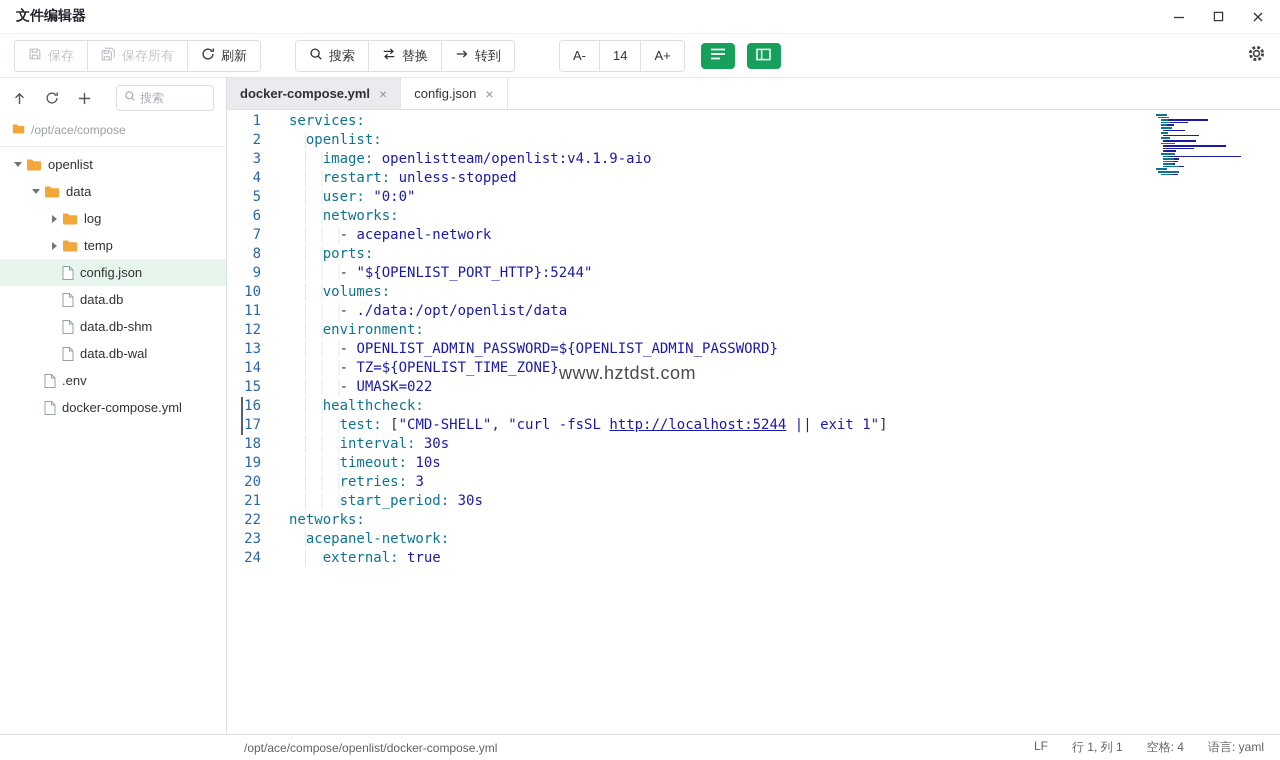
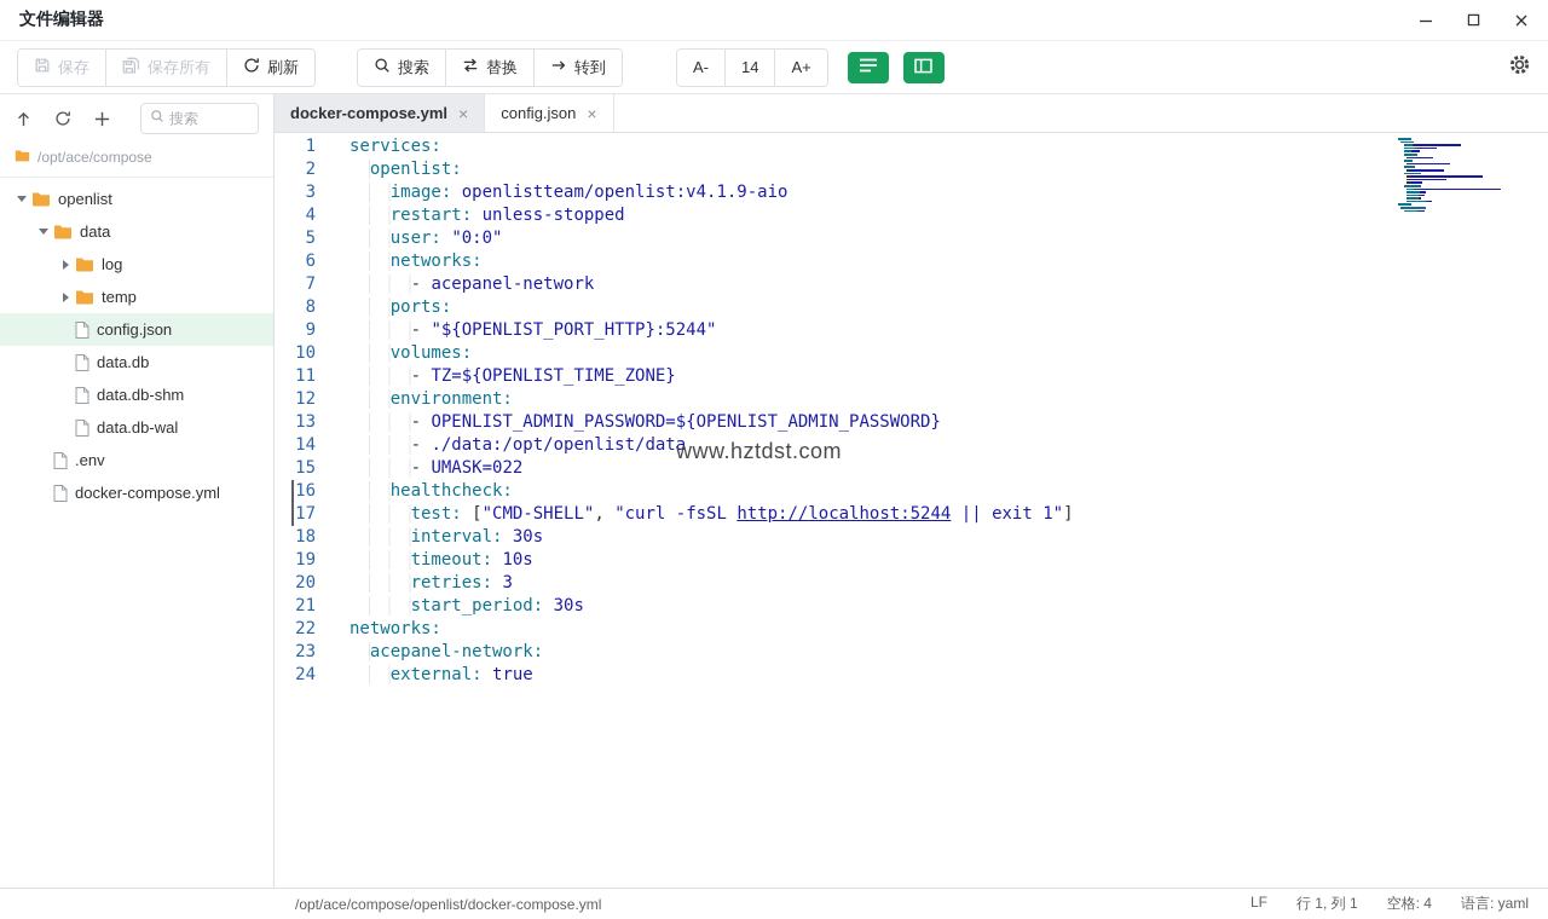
  文件编辑器
  保存
  保存所有
  刷新
  搜索
  替换
  转到
  A-
  14
  A+
  搜索
  /opt/ace/compose
  openlist
  data
  log
  temp
  config.json
  data.db
  data.db-shm
  data.db-wal
  .env
  docker-compose.yml
  docker-compose.yml
  ×
  config.json
  ×
  1
  2
  3
  4
  5
  6
  7
  8
  9
  10
  11
  12
  13
  14
  15
  16
  17
  18
  19
  20
  21
  22
  23
  24
  services:
  openlist:
  image: openlistteam/openlist:v4.1.9-aio
  restart: unless-stopped
  user: "0:0"
  networks:
  - acepanel-network
  ports:
  - "${OPENLIST_PORT_HTTP}:5244"
  volumes:
- - ./data:/opt/openlist/data
+ - TZ=${OPENLIST_TIME_ZONE}
  environment:
  - OPENLIST_ADMIN_PASSWORD=${OPENLIST_ADMIN_PASSWORD}
- - TZ=${OPENLIST_TIME_ZONE}
+ - ./data:/opt/openlist/data
  - UMASK=022
  healthcheck:
  test: ["CMD-SHELL", "curl -fsSL http://localhost:5244 || exit 1"]
  interval: 30s
  timeout: 10s
  retries: 3
  start_period: 30s
  networks:
  acepanel-network:
  external: true
  www.hztdst.com
  /opt/ace/compose/openlist/docker-compose.yml
  LF
  行 1, 列 1
  空格: 4
  语言: yaml
